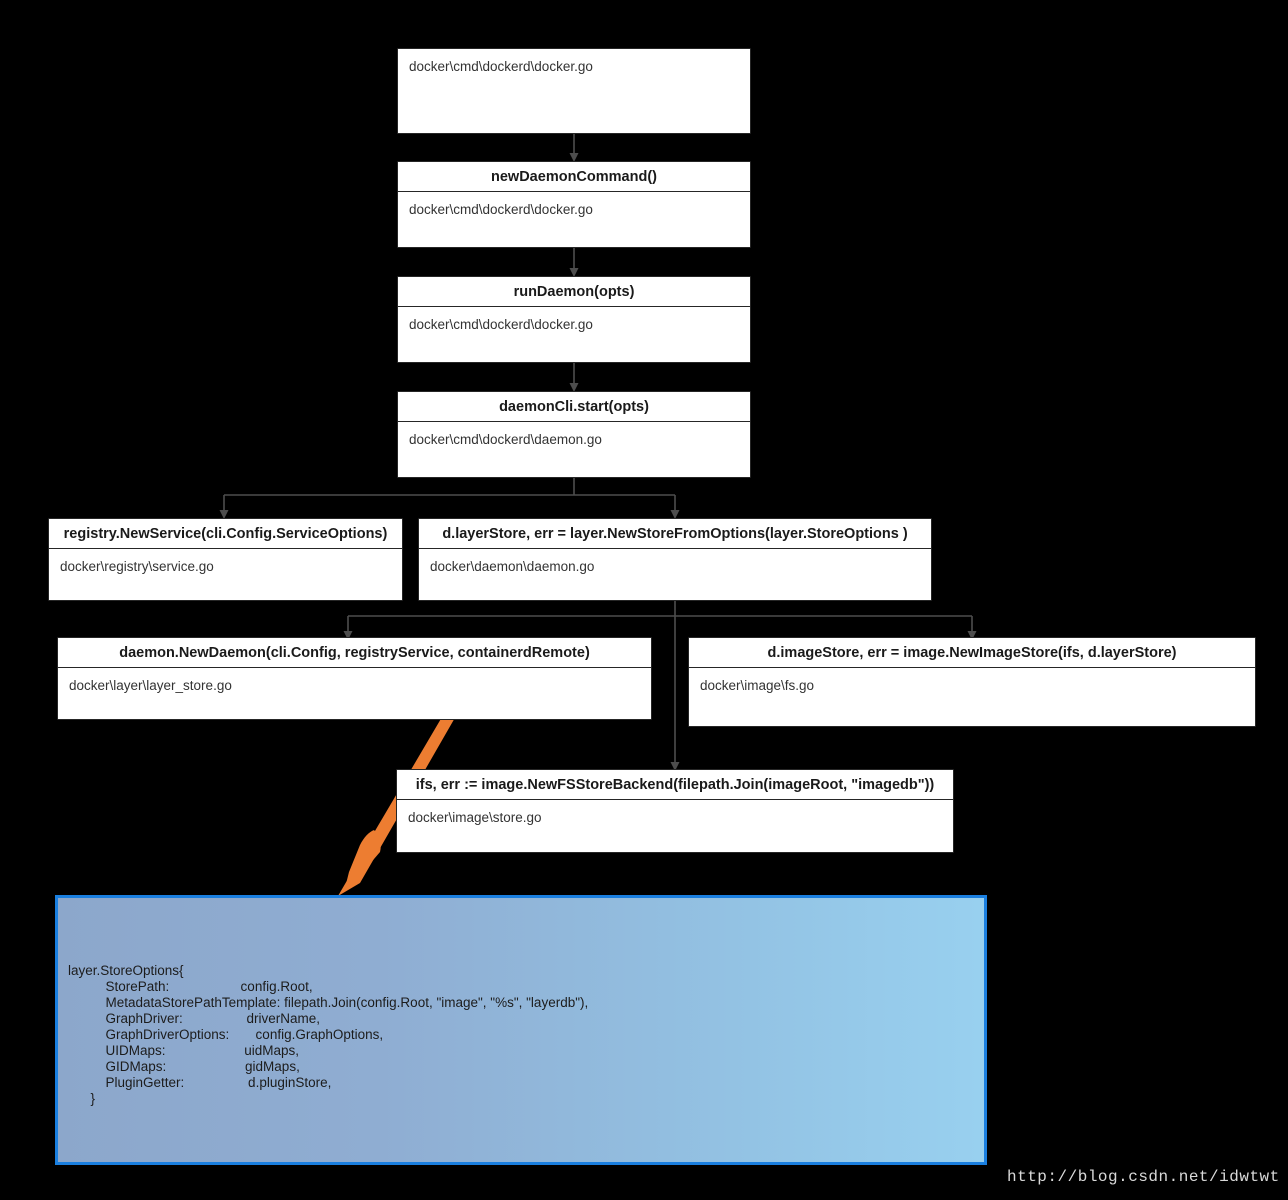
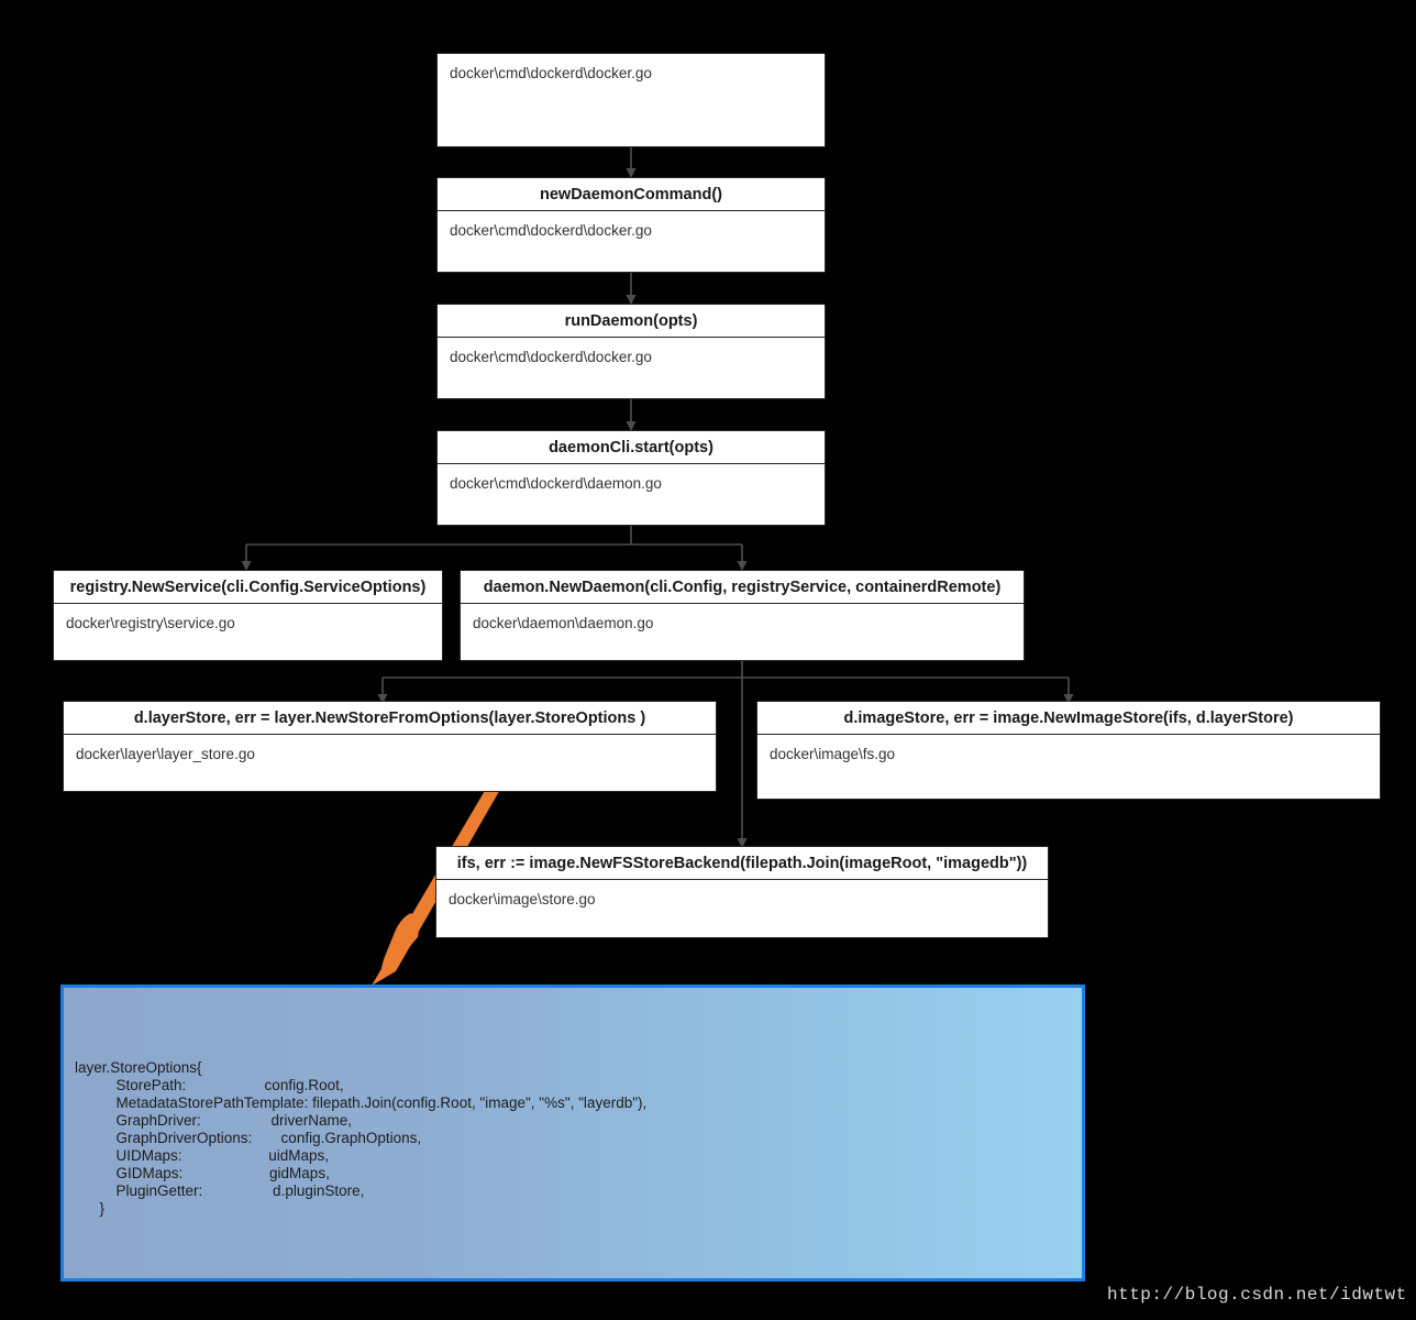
  docker\cmd\dockerd\docker.go
  newDaemonCommand()
  docker\cmd\dockerd\docker.go
  runDaemon(opts)
  docker\cmd\dockerd\docker.go
  daemonCli.start(opts)
  docker\cmd\dockerd\daemon.go
  registry.NewService(cli.Config.ServiceOptions)
  docker\registry\service.go
- d.layerStore, err = layer.NewStoreFromOptions(layer.StoreOptions )
+ daemon.NewDaemon(cli.Config, registryService, containerdRemote)
  docker\daemon\daemon.go
- daemon.NewDaemon(cli.Config, registryService, containerdRemote)
+ d.layerStore, err = layer.NewStoreFromOptions(layer.StoreOptions )
  docker\layer\layer_store.go
  d.imageStore, err = image.NewImageStore(ifs, d.layerStore)
  docker\image\fs.go
  ifs, err := image.NewFSStoreBackend(filepath.Join(imageRoot, "imagedb"))
  docker\image\store.go
  layer.StoreOptions{
  StorePath: config.Root,
  MetadataStorePathTemplate: filepath.Join(config.Root, "image", "%s", "layerdb"),
  GraphDriver: driverName,
  GraphDriverOptions: config.GraphOptions,
  UIDMaps: uidMaps,
  GIDMaps: gidMaps,
  PluginGetter: d.pluginStore,
  }
  http://blog.csdn.net/idwtwt
